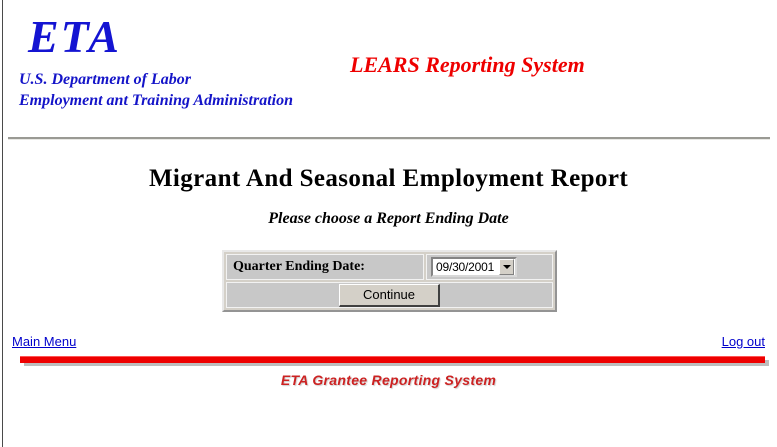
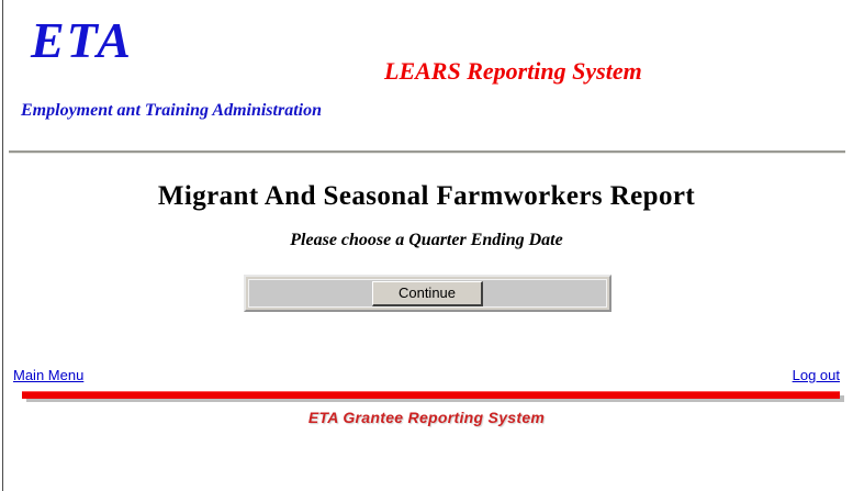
  ETA
- U.S. Department of Labor
  Employment ant Training Administration
  LEARS Reporting System
- Migrant And Seasonal Employment Report
+ Migrant And Seasonal Farmworkers Report
- Please choose a Report Ending Date
+ Please choose a Quarter Ending Date
- Quarter Ending Date:	09/30/2001
  Continue
  Main Menu
  Log out
  ETA Grantee Reporting System
